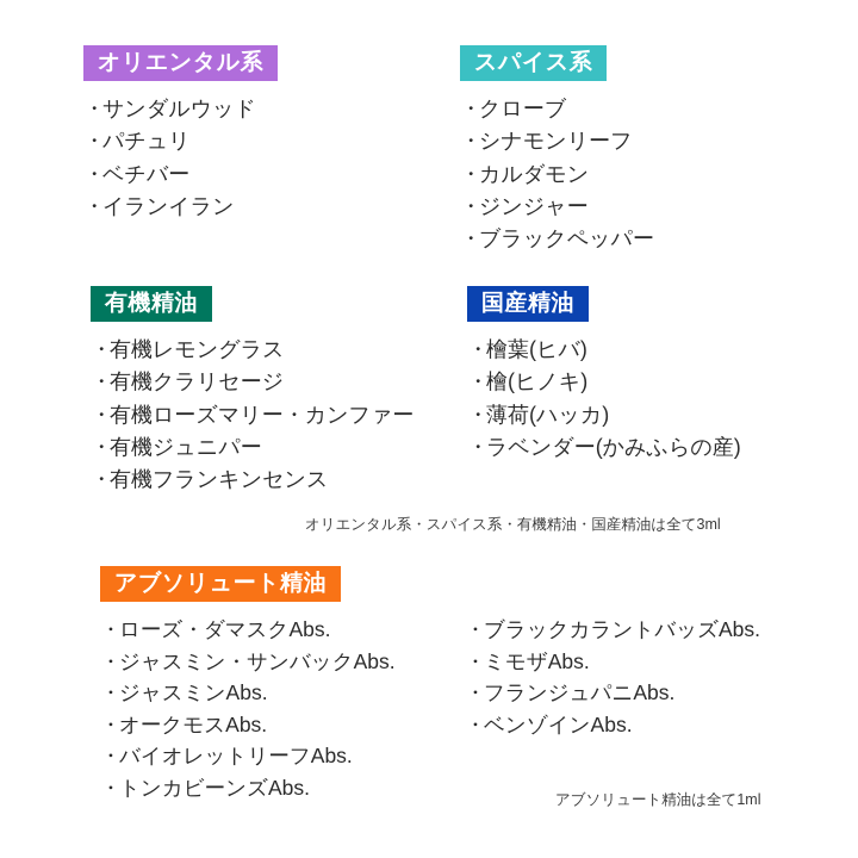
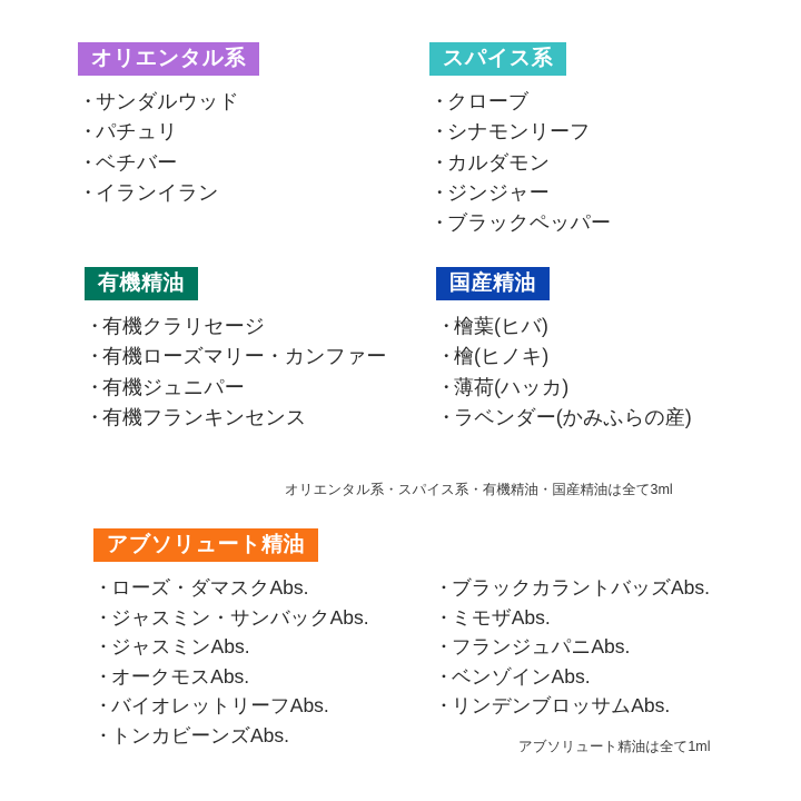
  オリエンタル系
  ・サンダルウッド
  ・パチュリ
  ・ベチバー
  ・イランイラン
  スパイス系
  ・クローブ
  ・シナモンリーフ
  ・カルダモン
  ・ジンジャー
  ・ブラックペッパー
  有機精油
- ・有機レモングラス
  ・有機クラリセージ
  ・有機ローズマリー・カンファー
  ・有機ジュニパー
  ・有機フランキンセンス
  国産精油
  ・檜葉(ヒバ)
  ・檜(ヒノキ)
  ・薄荷(ハッカ)
  ・ラベンダー(かみふらの産)
  オリエンタル系・スパイス系・有機精油・国産精油は全て3ml
  アブソリュート精油
  ・ローズ・ダマスクAbs.
  ・ジャスミン・サンバックAbs.
  ・ジャスミンAbs.
  ・オークモスAbs.
  ・バイオレットリーフAbs.
  ・トンカビーンズAbs.
  ・ブラックカラントバッズAbs.
  ・ミモザAbs.
  ・フランジュパニAbs.
  ・ベンゾインAbs.
+ ・リンデンブロッサムAbs.
  アブソリュート精油は全て1ml
